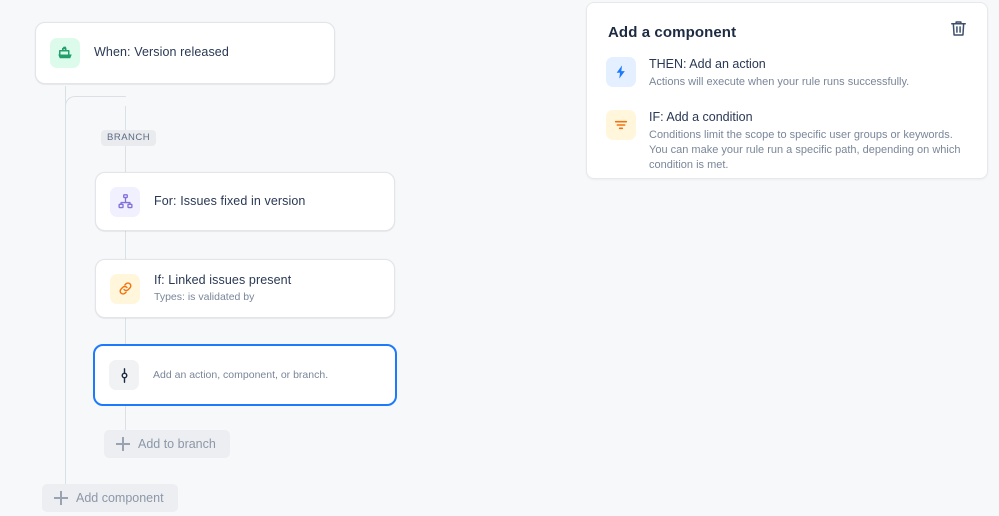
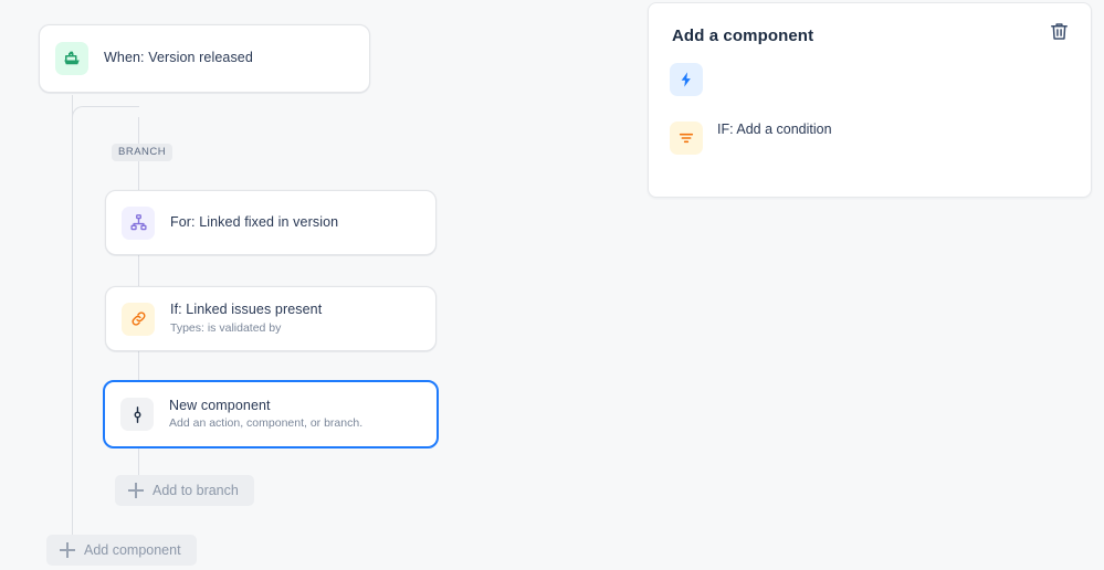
  When: Version released
  BRANCH
- For: Issues fixed in version
+ For: Linked fixed in version
  If: Linked issues present
  Types: is validated by
+ New component
  Add an action, component, or branch.
  Add to branch
  Add component
  Add a component
- THEN: Add an action
- Actions will execute when your rule runs successfully.
  IF: Add a condition
- Conditions limit the scope to specific user groups or keywords. You can make your rule run a specific path, depending on which condition is met.
